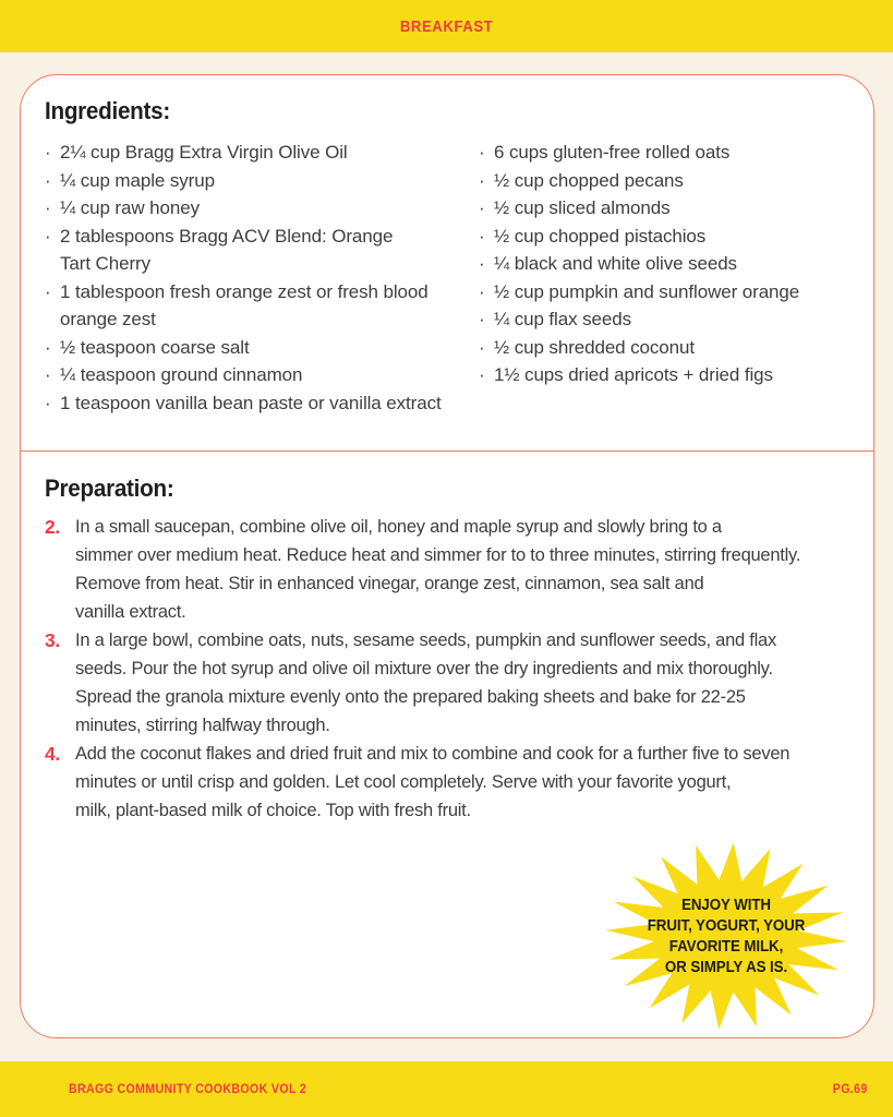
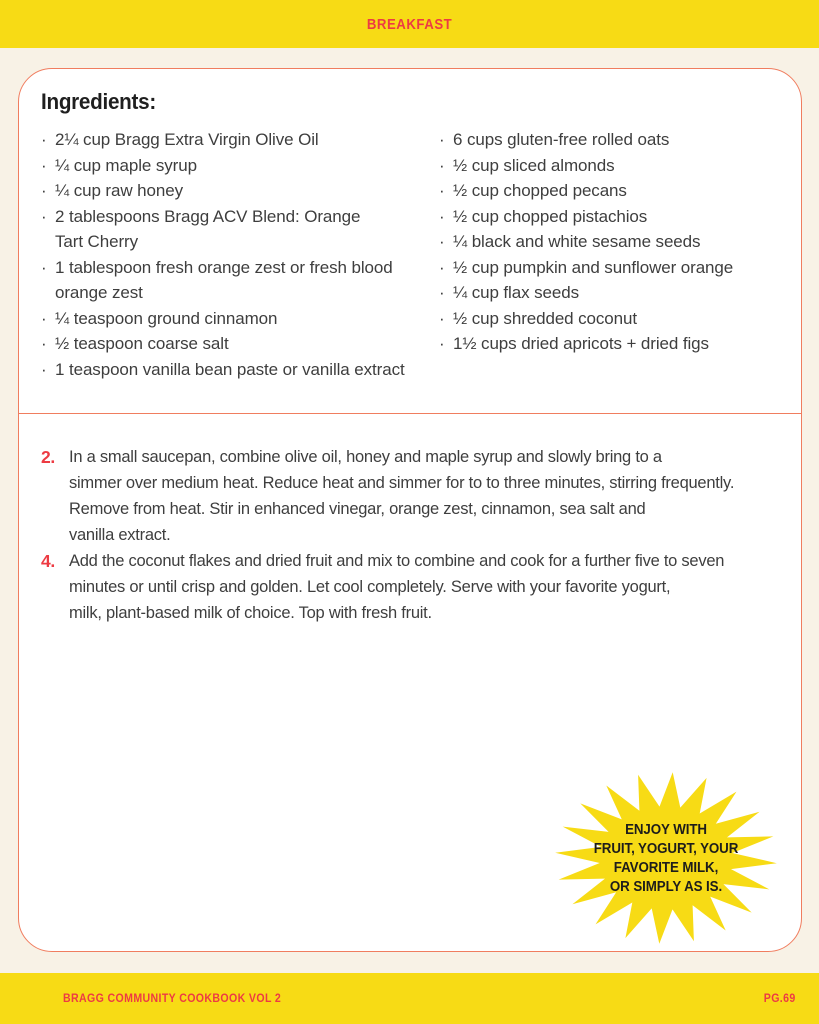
  BREAKFAST
  Ingredients:
  ·
  2¼ cup Bragg Extra Virgin Olive Oil
  ·
  ¼ cup maple syrup
  ·
  ¼ cup raw honey
  ·
  2 tablespoons Bragg ACV Blend: Orange
  Tart Cherry
  ·
  1 tablespoon fresh orange zest or fresh blood
  orange zest
  ·
- ½ teaspoon coarse salt
+ ¼ teaspoon ground cinnamon
  ·
- ¼ teaspoon ground cinnamon
+ ½ teaspoon coarse salt
  ·
  1 teaspoon vanilla bean paste or vanilla extract
  ·
  6 cups gluten-free rolled oats
  ·
- ½ cup chopped pecans
+ ½ cup sliced almonds
  ·
- ½ cup sliced almonds
+ ½ cup chopped pecans
  ·
  ½ cup chopped pistachios
  ·
- ¼ black and white olive seeds
+ ¼ black and white sesame seeds
  ·
  ½ cup pumpkin and sunflower orange
  ·
  ¼ cup flax seeds
  ·
  ½ cup shredded coconut
  ·
  1½ cups dried apricots + dried figs
- Preparation:
  2.
  In a small saucepan, combine olive oil, honey and maple syrup and slowly bring to a
  simmer over medium heat. Reduce heat and simmer for to to three minutes, stirring frequently.
  Remove from heat. Stir in enhanced vinegar, orange zest, cinnamon, sea salt and
  vanilla extract.
- 3.
- In a large bowl, combine oats, nuts, sesame seeds, pumpkin and sunflower seeds, and flax
- seeds. Pour the hot syrup and olive oil mixture over the dry ingredients and mix thoroughly.
- Spread the granola mixture evenly onto the prepared baking sheets and bake for 22-25
- minutes, stirring halfway through.
  4.
  Add the coconut flakes and dried fruit and mix to combine and cook for a further five to seven
  minutes or until crisp and golden. Let cool completely. Serve with your favorite yogurt,
  milk, plant-based milk of choice. Top with fresh fruit.
  ENJOY WITH
  FRUIT, YOGURT, YOUR
  FAVORITE MILK,
  OR SIMPLY AS IS.
  BRAGG COMMUNITY COOKBOOK VOL 2
  PG.69
